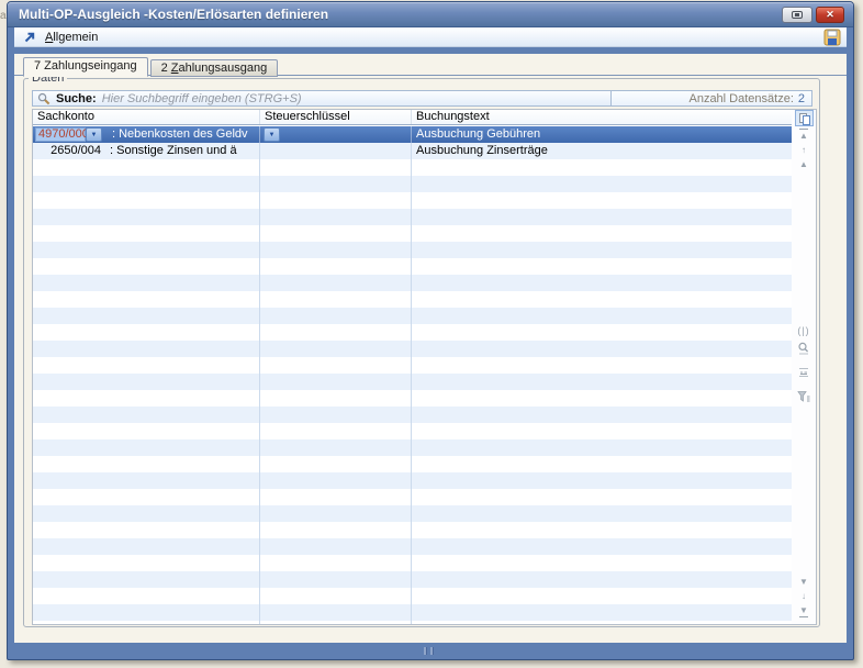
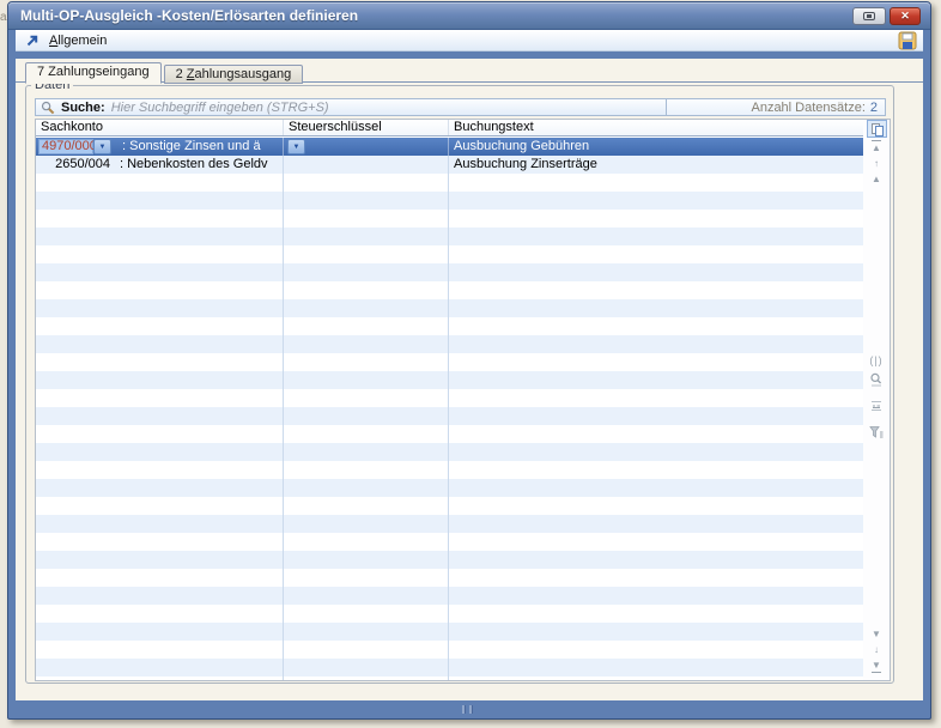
  Multi-OP-Ausgleich -Kosten/Erlösarten definieren
  ✕
  Allgemein
  7 Zahlungseingang
  2 Zahlungsausgang
  Daten
  Suche:
  Hier Suchbegriff eingeben (STRG+S)
  Anzahl Datensätze:
  2
  Sachkonto
  Steuerschlüssel
  Buchungstext
  4970/00
- : Nebenkosten des Geldv
+ : Sonstige Zinsen und ä
  Ausbuchung Gebühren
  2650/004
- : Sonstige Zinsen und ä
+ : Nebenkosten des Geldv
  Ausbuchung Zinserträge
  ▲
  ↑
  ▲
  (|)
  ▼
  ↓
  ▼
